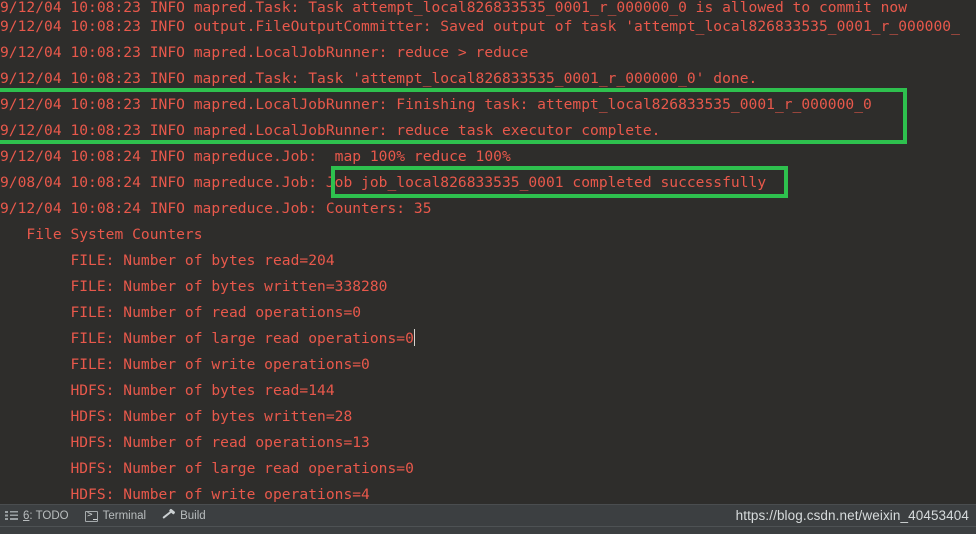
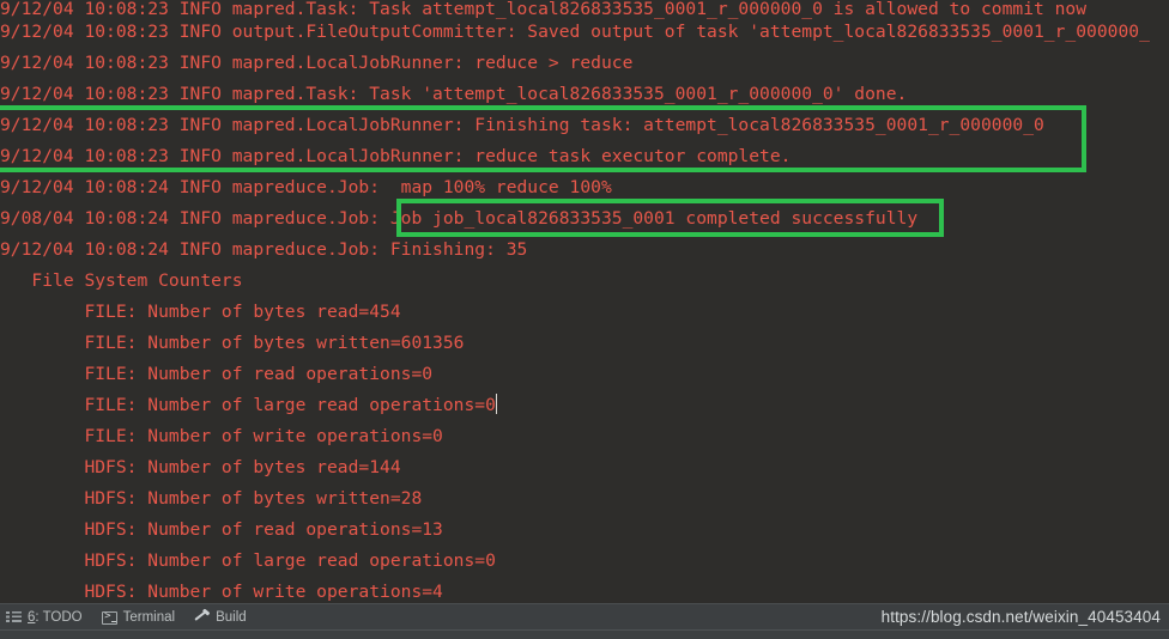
  9/12/04 10:08:23 INFO mapred.Task: Task attempt_local826833535_0001_r_000000_0 is allowed to commit now
  9/12/04 10:08:23 INFO output.FileOutputCommitter: Saved output of task 'attempt_local826833535_0001_r_000000_
  9/12/04 10:08:23 INFO mapred.LocalJobRunner: reduce > reduce
  9/12/04 10:08:23 INFO mapred.Task: Task 'attempt_local826833535_0001_r_000000_0' done.
  9/12/04 10:08:23 INFO mapred.LocalJobRunner: Finishing task: attempt_local826833535_0001_r_000000_0
  9/12/04 10:08:23 INFO mapred.LocalJobRunner: reduce task executor complete.
  9/12/04 10:08:24 INFO mapreduce.Job: map 100% reduce 100%
  9/08/04 10:08:24 INFO mapreduce.Job: Job job_local826833535_0001 completed successfully
- 9/12/04 10:08:24 INFO mapreduce.Job: Counters: 35
+ 9/12/04 10:08:24 INFO mapreduce.Job: Finishing: 35
  File System Counters
- FILE: Number of bytes read=204
+ FILE: Number of bytes read=454
- FILE: Number of bytes written=338280
+ FILE: Number of bytes written=601356
  FILE: Number of read operations=0
  FILE: Number of large read operations=0
  FILE: Number of write operations=0
  HDFS: Number of bytes read=144
  HDFS: Number of bytes written=28
  HDFS: Number of read operations=13
  HDFS: Number of large read operations=0
  HDFS: Number of write operations=4
  6: TODO
  Terminal
  Build
  https://blog.csdn.net/weixin_40453404
